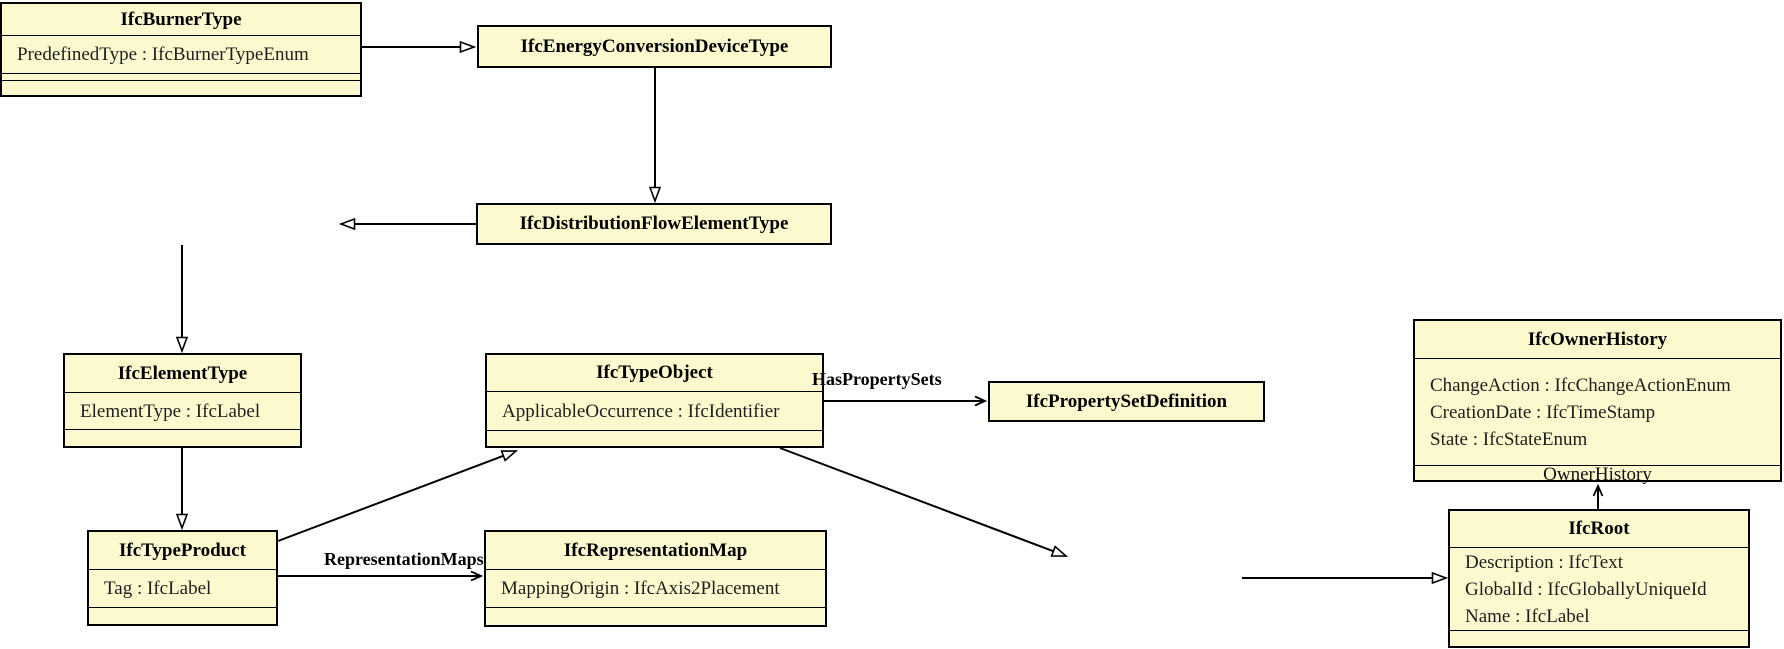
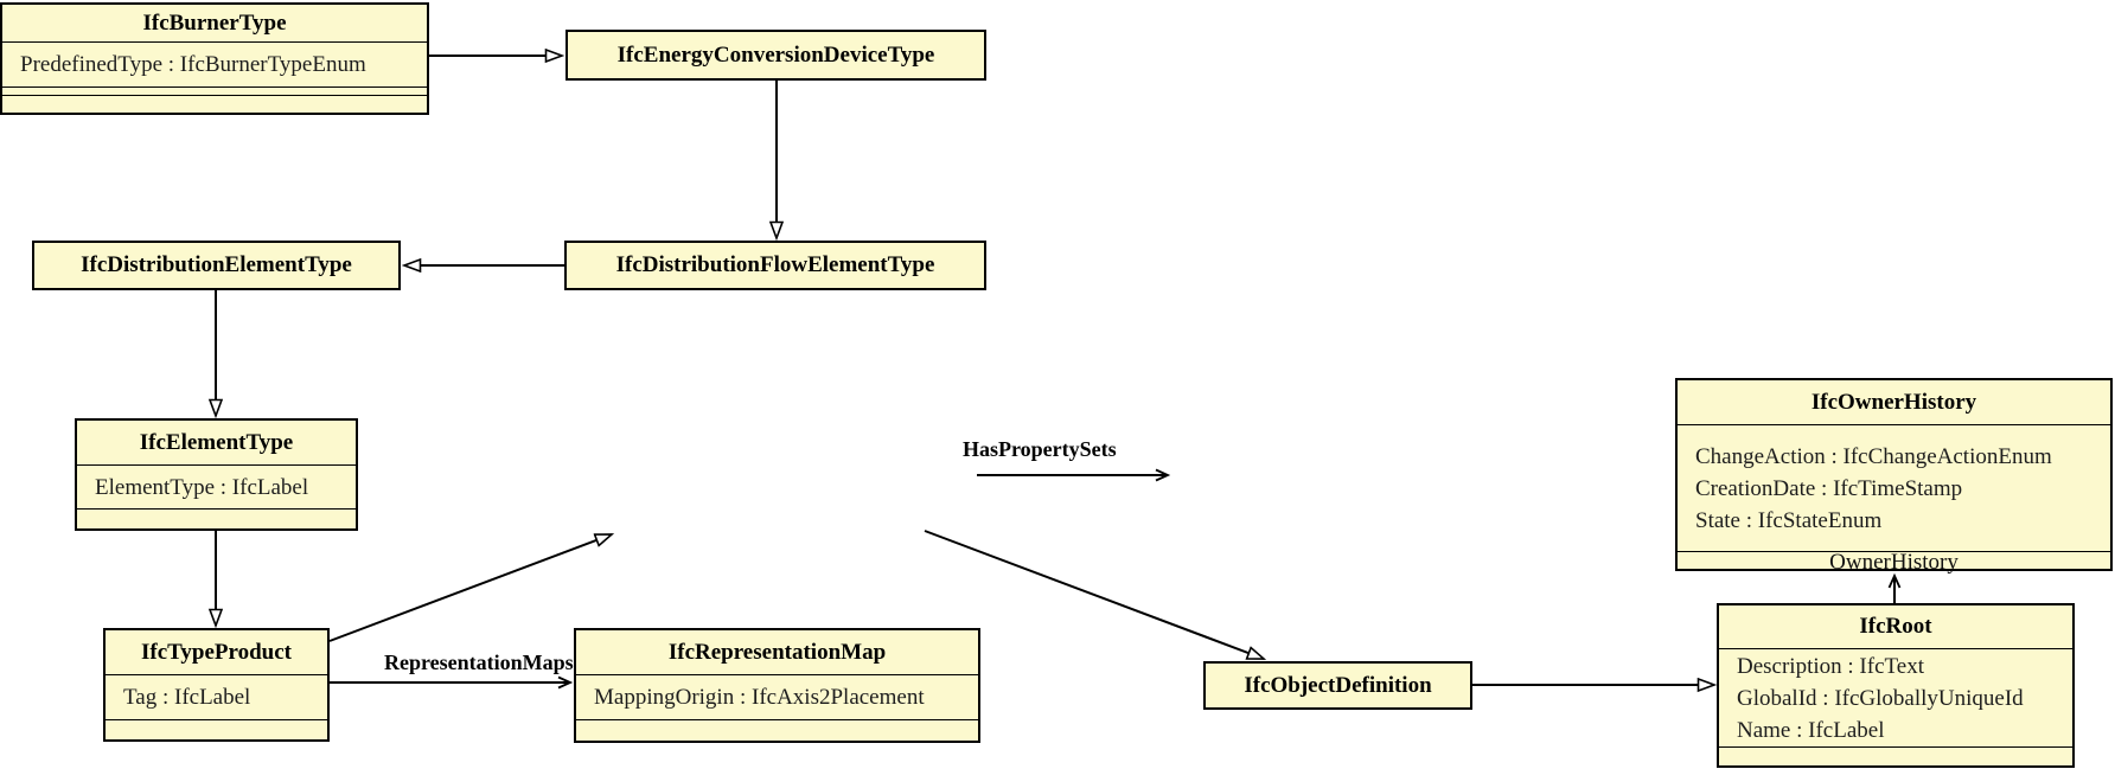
  IfcBurnerType
  PredefinedType : IfcBurnerTypeEnum
  IfcEnergyConversionDeviceType
+ IfcDistributionElementType
  IfcDistributionFlowElementType
  IfcElementType
  ElementType : IfcLabel
- IfcTypeObject
- ApplicableOccurrence : IfcIdentifier
- IfcPropertySetDefinition
  IfcTypeProduct
  Tag : IfcLabel
  IfcRepresentationMap
  MappingOrigin : IfcAxis2Placement
+ IfcObjectDefinition
  IfcOwnerHistory
  ChangeAction : IfcChangeActionEnum
  CreationDate : IfcTimeStamp
  State : IfcStateEnum
  OwnerHistory
  IfcRoot
  Description : IfcText
  GlobalId : IfcGloballyUniqueId
  Name : IfcLabel
  HasPropertySets
  RepresentationMaps
